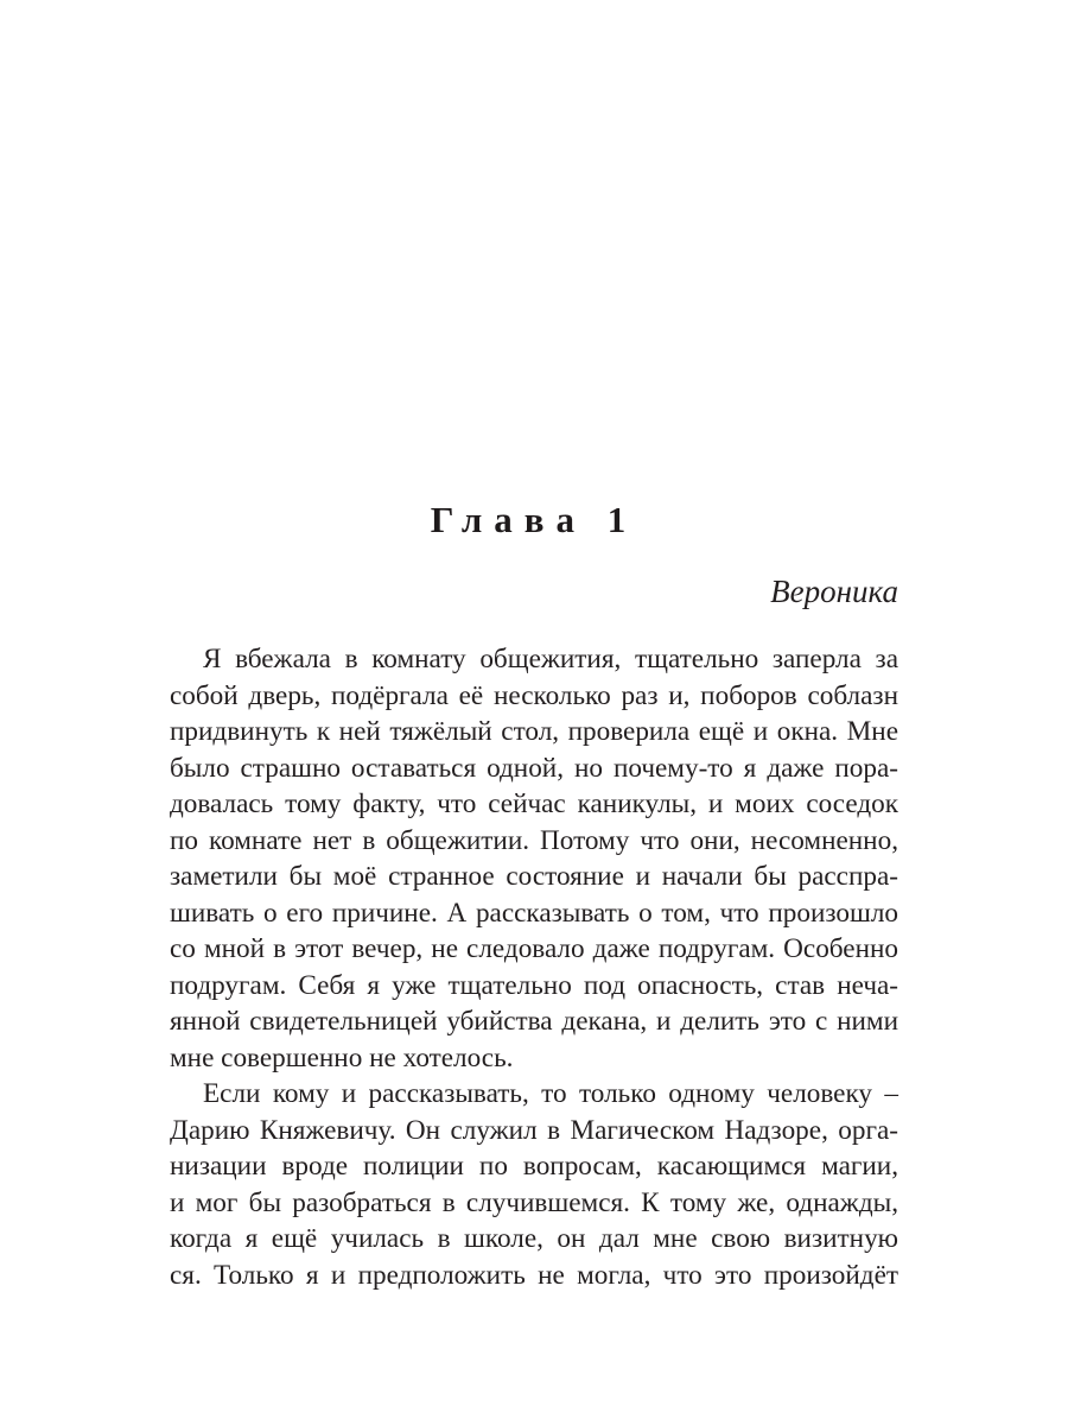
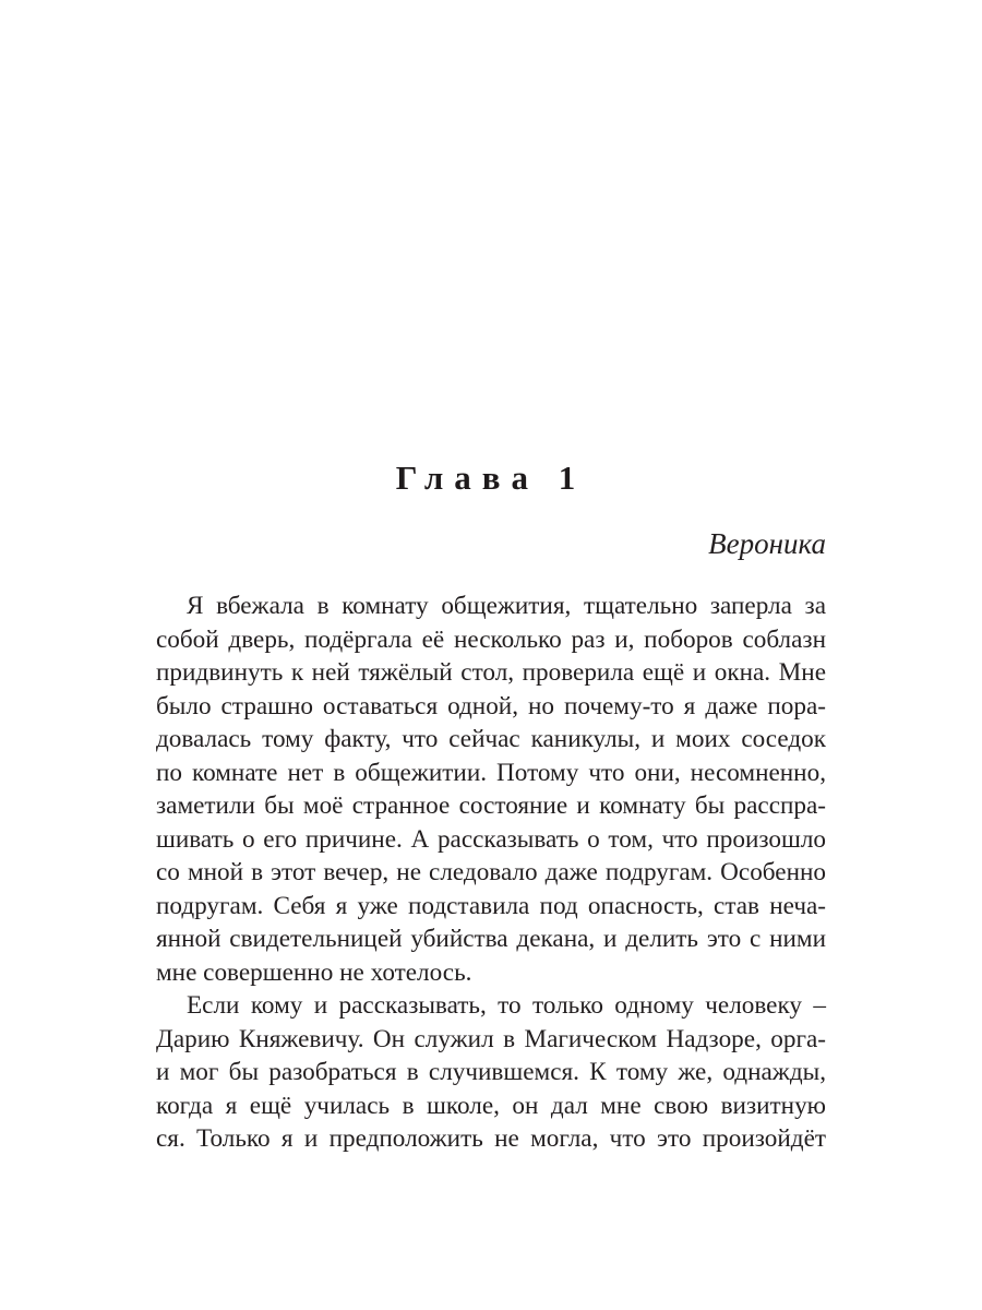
  Глава 1
  Вероника
  Я вбежала в комнату общежития, тщательно заперла за
  собой дверь, подёргала её несколько раз и, поборов соблазн
  придвинуть к ней тяжёлый стол, проверила ещё и окна. Мне
  было страшно оставаться одной, но почему-то я даже пора-
  довалась тому факту, что сейчас каникулы, и моих соседок
  по комнате нет в общежитии. Потому что они, несомненно,
- заметили бы моё странное состояние и начали бы расспра-
+ заметили бы моё странное состояние и комнату бы расспра-
  шивать о его причине. А рассказывать о том, что произошло
  со мной в этот вечер, не следовало даже подругам. Особенно
- подругам. Себя я уже тщательно под опасность, став неча-
+ подругам. Себя я уже подставила под опасность, став неча-
  янной свидетельницей убийства декана, и делить это с ними
  мне совершенно не хотелось.
  Если кому и рассказывать, то только одному человеку –
  Дарию Княжевичу. Он служил в Магическом Надзоре, орга-
- низации вроде полиции по вопросам, касающимся магии,
  и мог бы разобраться в случившемся. К тому же, однажды,
  когда я ещё училась в школе, он дал мне свою визитную
  ся. Только я и предположить не могла, что это произойдёт
